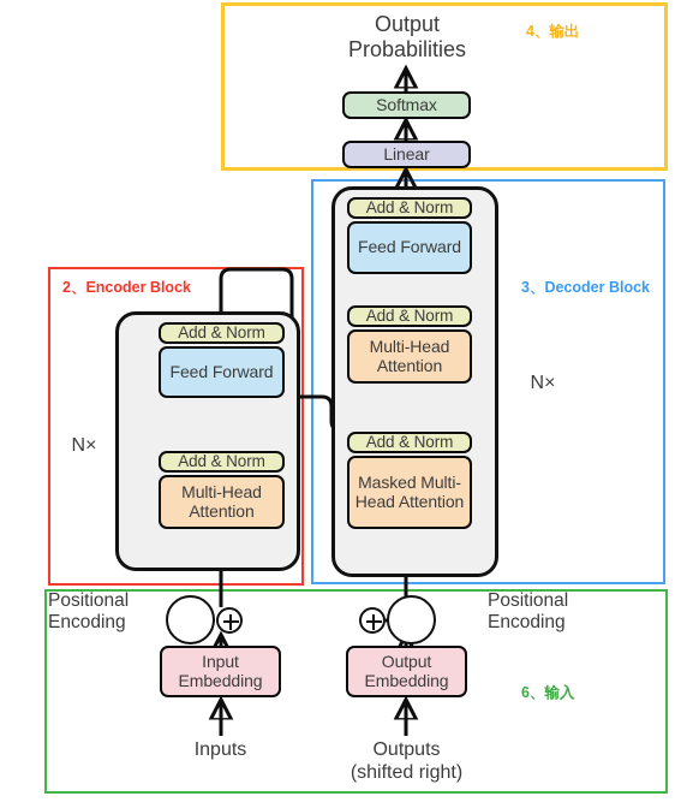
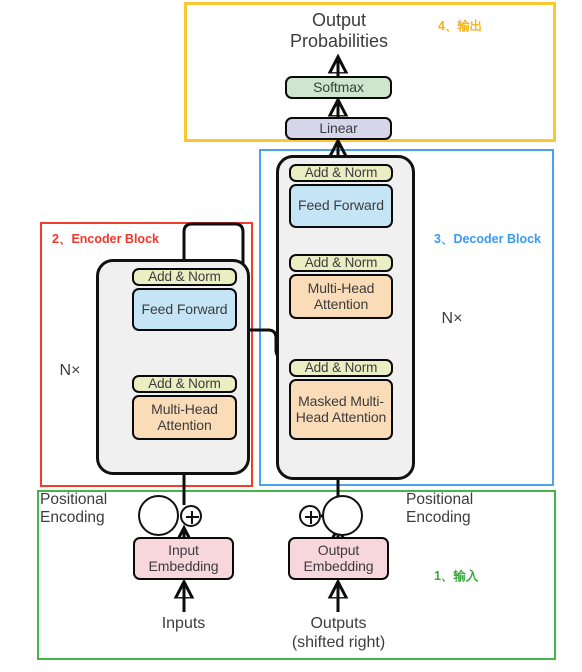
  4、输出
  3、Decoder Block
  2、Encoder Block
- 6、输入
+ 1、输入
  Output
  Probabilities
  Softmax
  Linear
  Add & Norm
  Feed Forward
  Add & Norm
  Multi-Head Attention
  N×
  Add & Norm
  Feed Forward
  Add & Norm
  Multi-Head Attention
  Add & Norm
  Masked Multi-Head Attention
  N×
  Positional
  Encoding
  Positional
  Encoding
  Input Embedding
  Output Embedding
  Inputs
  Outputs
  (shifted right)
